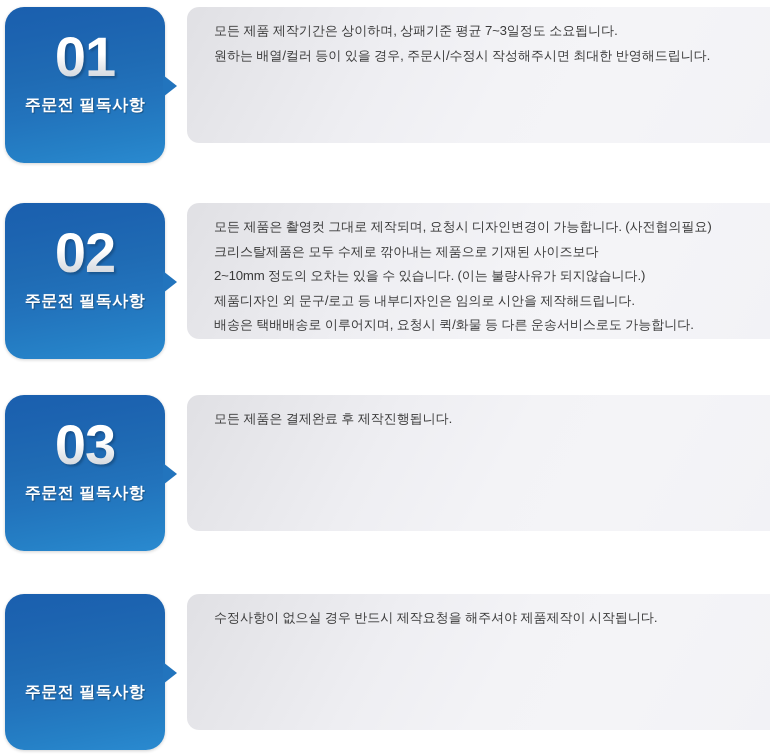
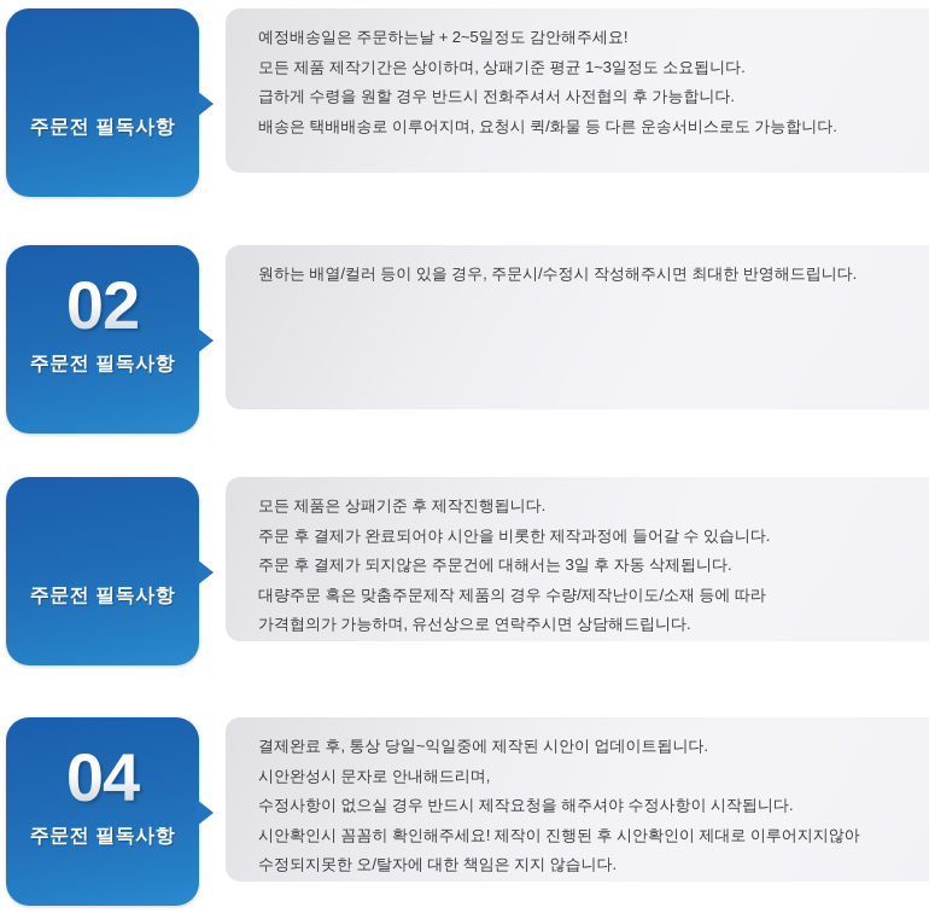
- 01
  주문전 필독사항
+ 예정배송일은 주문하는날 + 2~5일정도 감안해주세요!
- 모든 제품 제작기간은 상이하며, 상패기준 평균 7~3일정도 소요됩니다.
+ 모든 제품 제작기간은 상이하며, 상패기준 평균 1~3일정도 소요됩니다.
+ 급하게 수령을 원할 경우 반드시 전화주셔서 사전협의 후 가능합니다.
- 원하는 배열/컬러 등이 있을 경우, 주문시/수정시 작성해주시면 최대한 반영해드립니다.
+ 배송은 택배배송로 이루어지며, 요청시 퀵/화물 등 다른 운송서비스로도 가능합니다.
  02
  주문전 필독사항
- 모든 제품은 촬영컷 그대로 제작되며, 요청시 디자인변경이 가능합니다. (사전협의필요)
- 크리스탈제품은 모두 수제로 깎아내는 제품으로 기재된 사이즈보다
- 2~10mm 정도의 오차는 있을 수 있습니다. (이는 불량사유가 되지않습니다.)
- 제품디자인 외 문구/로고 등 내부디자인은 임의로 시안을 제작해드립니다.
- 배송은 택배배송로 이루어지며, 요청시 퀵/화물 등 다른 운송서비스로도 가능합니다.
+ 원하는 배열/컬러 등이 있을 경우, 주문시/수정시 작성해주시면 최대한 반영해드립니다.
- 03
  주문전 필독사항
- 모든 제품은 결제완료 후 제작진행됩니다.
+ 모든 제품은 상패기준 후 제작진행됩니다.
+ 주문 후 결제가 완료되어야 시안을 비롯한 제작과정에 들어갈 수 있습니다.
+ 주문 후 결제가 되지않은 주문건에 대해서는 3일 후 자동 삭제됩니다.
+ 대량주문 혹은 맞춤주문제작 제품의 경우 수량/제작난이도/소재 등에 따라
+ 가격협의가 가능하며, 유선상으로 연락주시면 상담해드립니다.
+ 04
  주문전 필독사항
+ 결제완료 후, 통상 당일~익일중에 제작된 시안이 업데이트됩니다.
+ 시안완성시 문자로 안내해드리며,
- 수정사항이 없으실 경우 반드시 제작요청을 해주셔야 제품제작이 시작됩니다.
+ 수정사항이 없으실 경우 반드시 제작요청을 해주셔야 수정사항이 시작됩니다.
+ 시안확인시 꼼꼼히 확인해주세요! 제작이 진행된 후 시안확인이 제대로 이루어지지않아
+ 수정되지못한 오/탈자에 대한 책임은 지지 않습니다.
